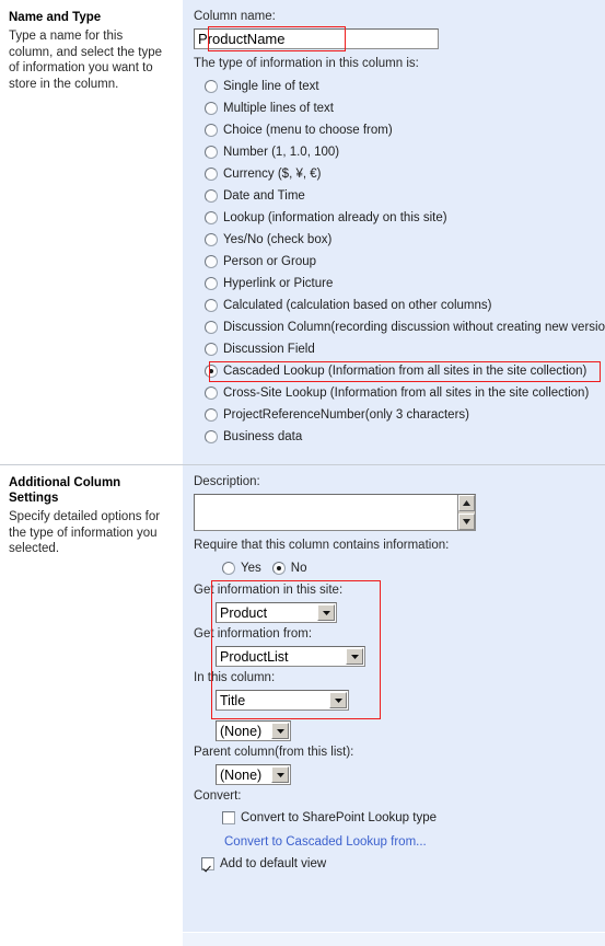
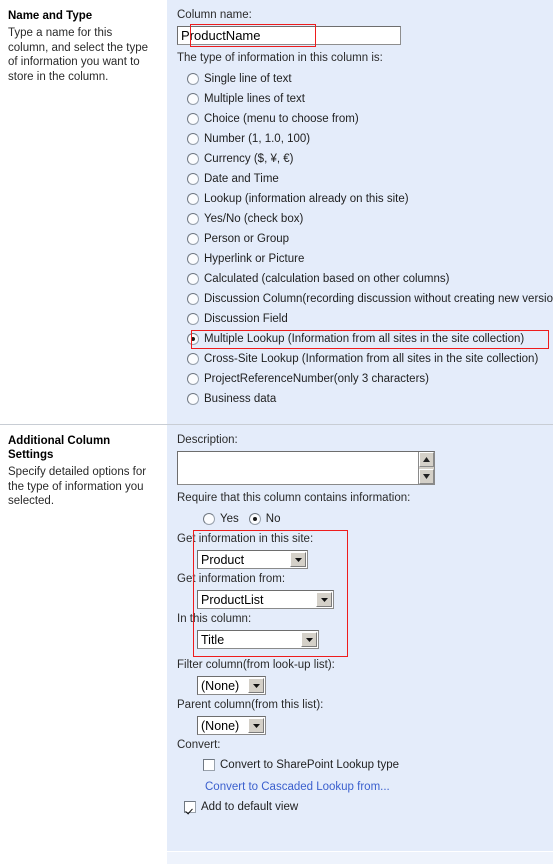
  Name and Type
  Type a name for this column, and select the type of information you want to store in the column.
  Column name:
  ProductName
  The type of information in this column is:
  Single line of text
  Multiple lines of text
  Choice (menu to choose from)
  Number (1, 1.0, 100)
  Currency ($, ¥, €)
  Date and Time
  Lookup (information already on this site)
  Yes/No (check box)
  Person or Group
  Hyperlink or Picture
  Calculated (calculation based on other columns)
  Discussion Column(recording discussion without creating new versio
  Discussion Field
- Cascaded Lookup (Information from all sites in the site collection)
+ Multiple Lookup (Information from all sites in the site collection)
  Cross-Site Lookup (Information from all sites in the site collection)
  ProjectReferenceNumber(only 3 characters)
  Business data
  Additional Column Settings
  Specify detailed options for the type of information you selected.
  Description:
  Require that this column contains information:
  Yes
  No
  Get information in this site:
  Product
  Get information from:
  ProductList
  In this column:
  Title
+ Filter column(from look-up list):
  (None)
  Parent column(from this list):
  (None)
  Convert:
  Convert to SharePoint Lookup type
  Convert to Cascaded Lookup from...
  Add to default view
